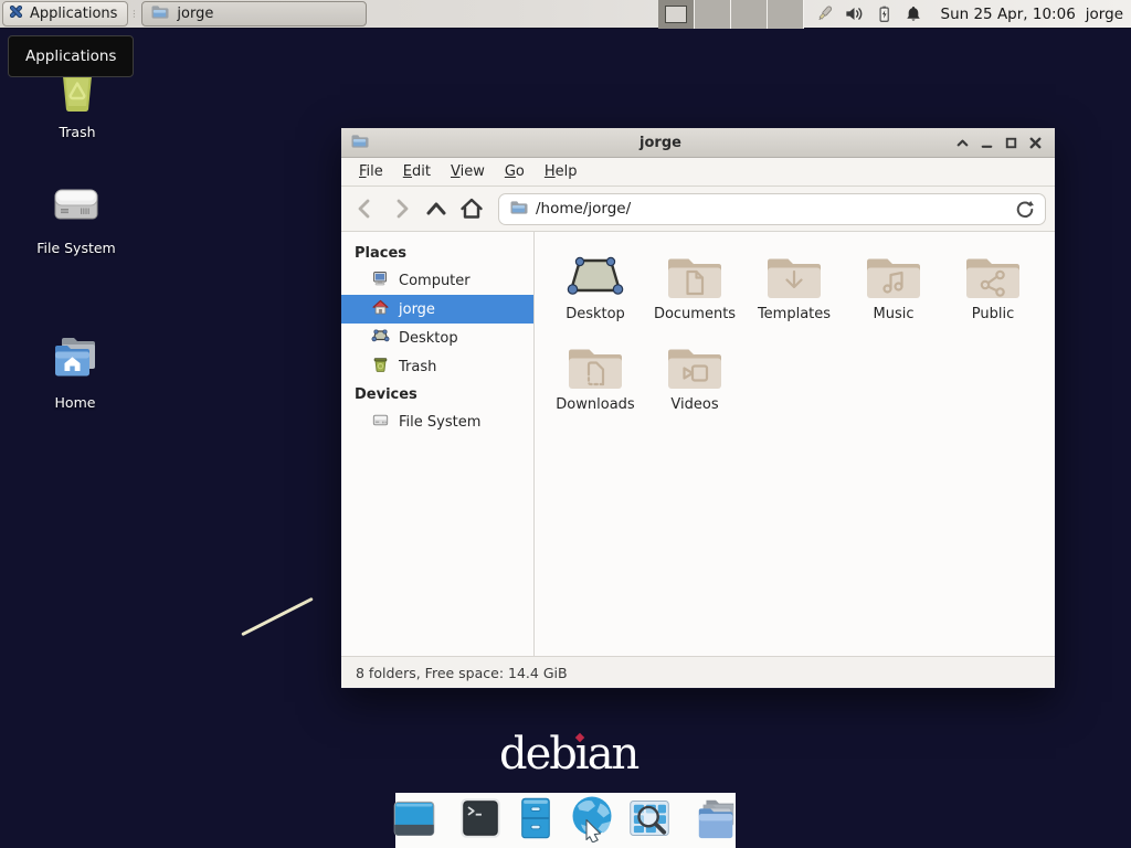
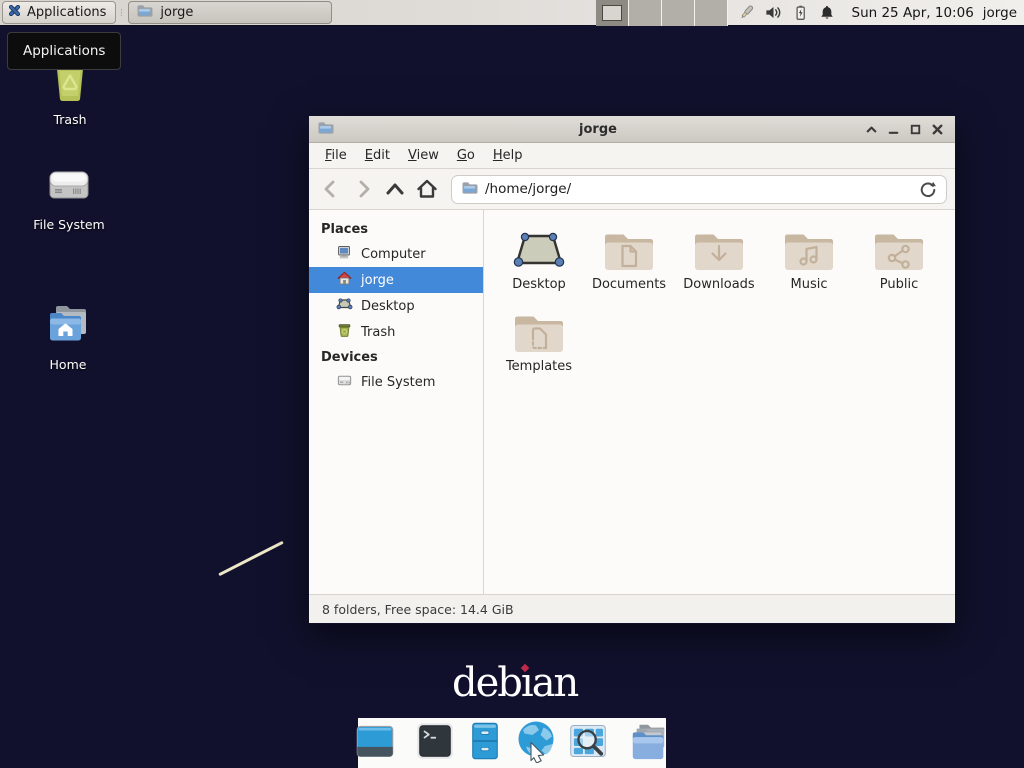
  Applications
  ⋮
  jorge
  Sun 25 Apr, 10:06
  jorge
  Applications
  Trash
  File System
  Home
  jorge
  File
  Edit
  View
  Go
  Help
  /home/jorge/
  Places
  Computer
  jorge
  Desktop
  Trash
  Devices
  File System
  Desktop
  Documents
- Templates
+ Downloads
  Music
  Public
- Downloads
+ Templates
- Videos
  8 folders, Free space: 14.4 GiB
  debıan
